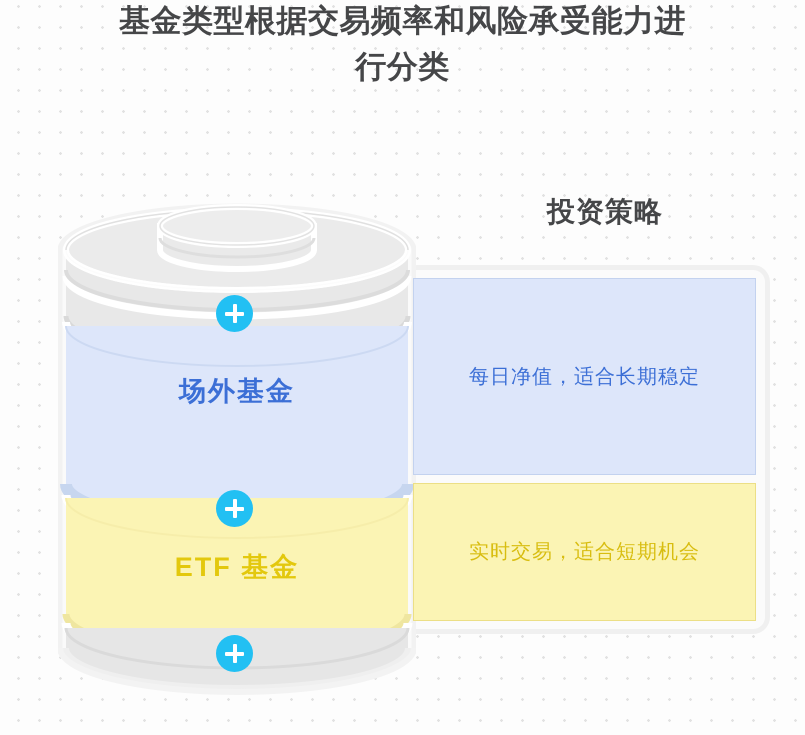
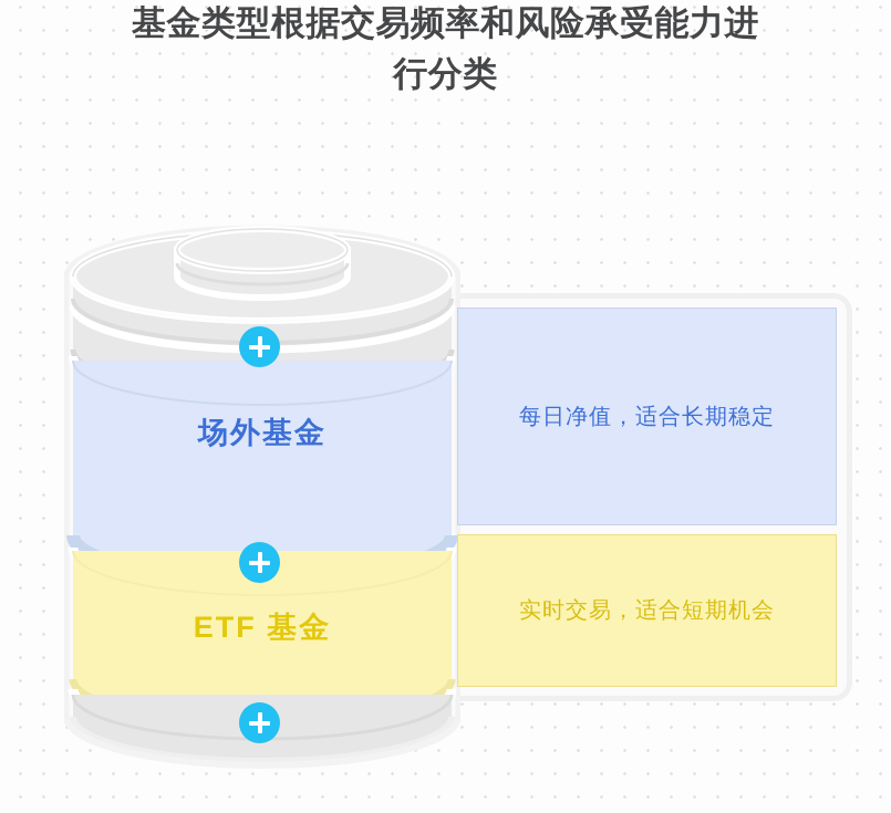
  基金类型根据交易频率和风险承受能力进
  行分类
- 投资策略
  场外基金
  ETF 基金
  每日净值，适合长期稳定
  实时交易，适合短期机会
